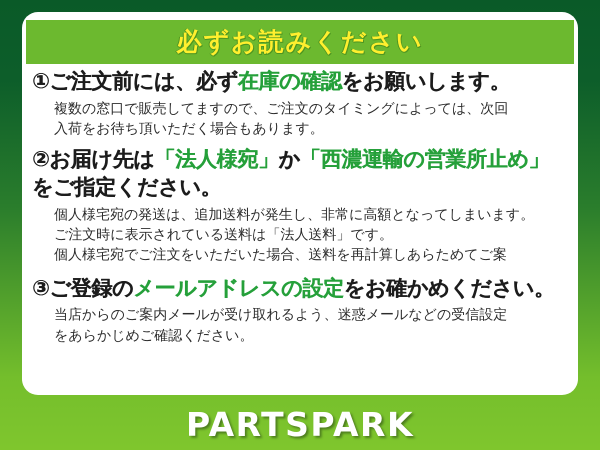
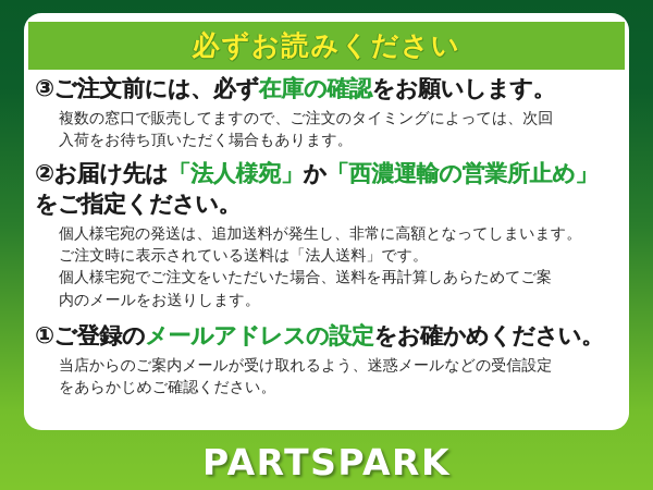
  必ずお読みください
- ①ご注文前には、必ず在庫の確認をお願いします。
+ ③ご注文前には、必ず在庫の確認をお願いします。
  複数の窓口で販売してますので、ご注文のタイミングによっては、次回
  入荷をお待ち頂いただく場合もあります。
  ②お届け先は「法人様宛」か「西濃運輸の営業所止め」
  をご指定ください。
  個人様宅宛の発送は、追加送料が発生し、非常に高額となってしまいます。
  ご注文時に表示されている送料は「法人送料」です。
  個人様宅宛でご注文をいただいた場合、送料を再計算しあらためてご案
+ 内のメールをお送りします。
- ③ご登録のメールアドレスの設定をお確かめください。
+ ①ご登録のメールアドレスの設定をお確かめください。
  当店からのご案内メールが受け取れるよう、迷惑メールなどの受信設定
  をあらかじめご確認ください。
  PARTSPARK
